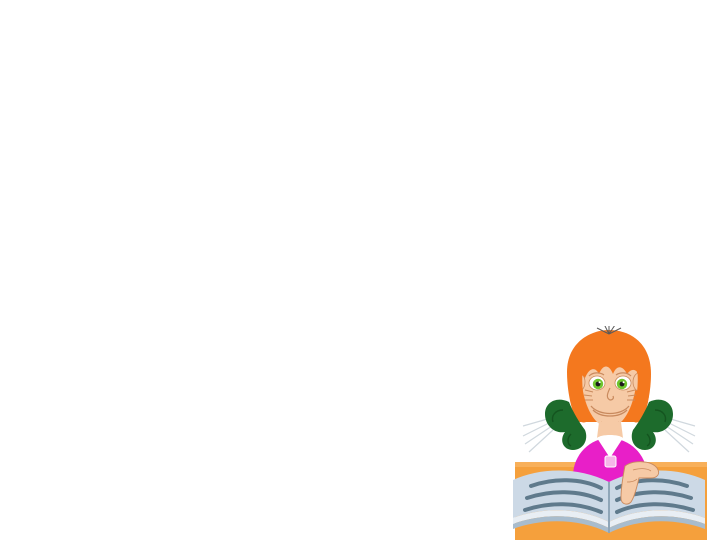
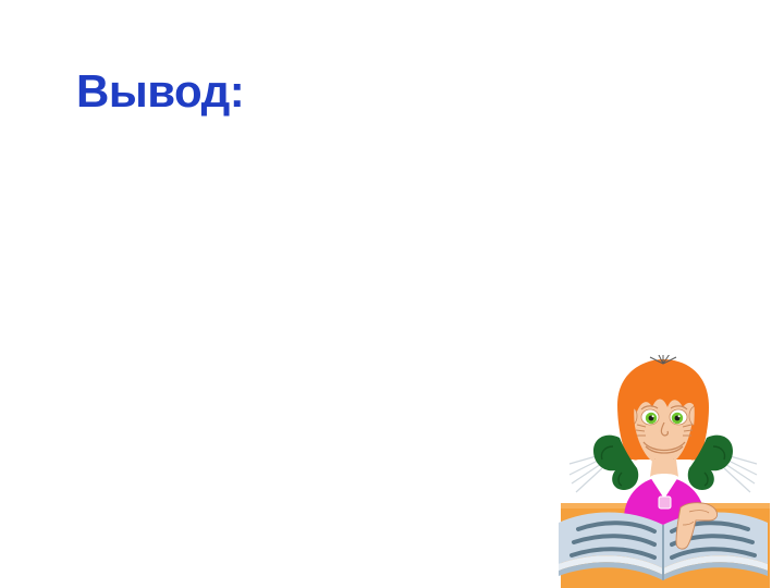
+ Вывод:
